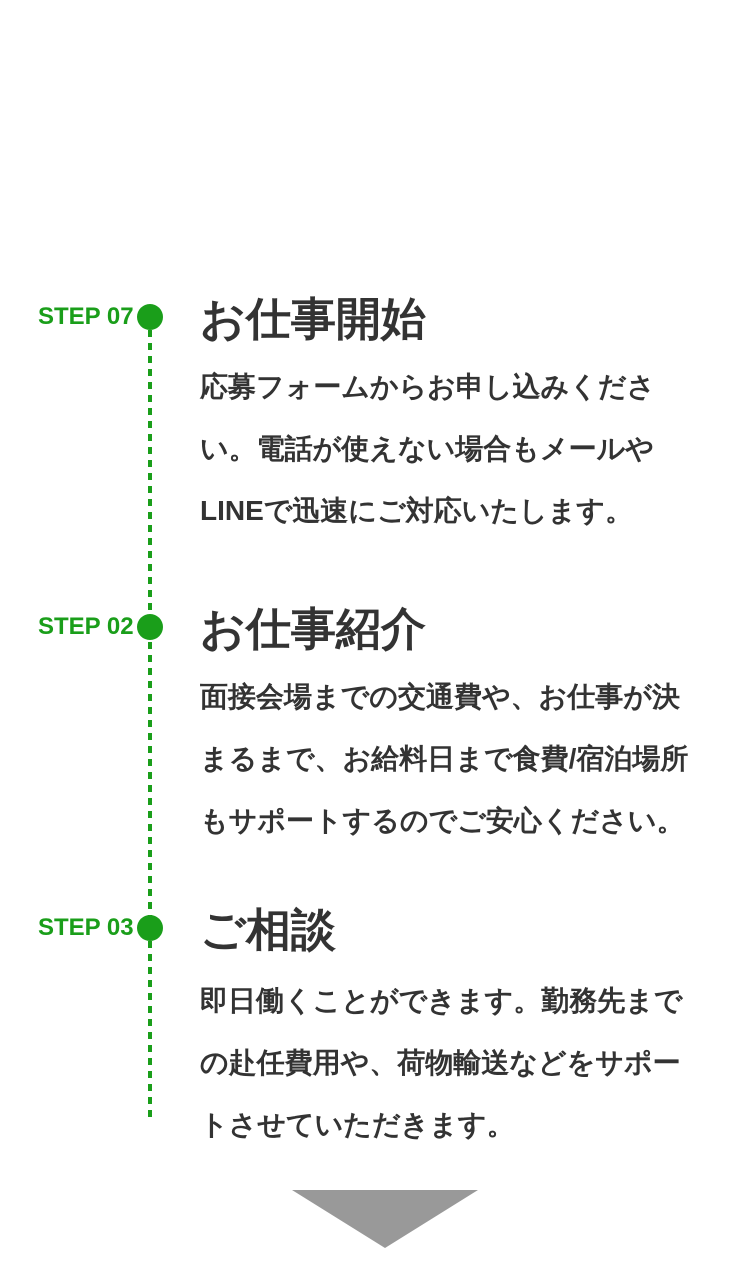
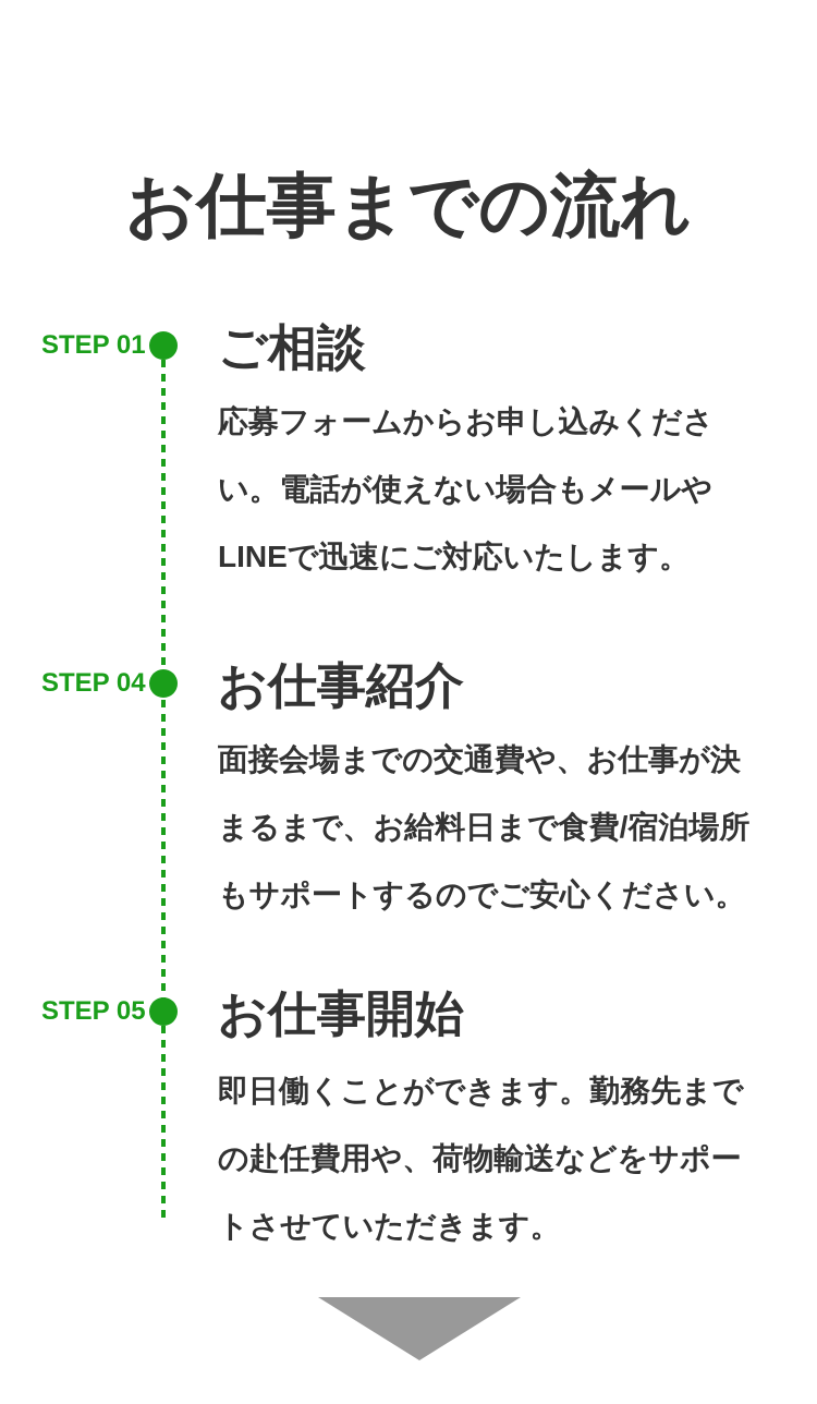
+ お仕事までの流れ
- STEP 07
+ STEP 01
- お仕事開始
+ ご相談
  応募フォームからお申し込みくださ
  い。電話が使えない場合もメールや
  LINEで迅速にご対応いたします。
- STEP 02
+ STEP 04
  お仕事紹介
  面接会場までの交通費や、お仕事が決
  まるまで、お給料日まで食費/宿泊場所
  もサポートするのでご安心ください。
- STEP 03
+ STEP 05
- ご相談
+ お仕事開始
  即日働くことができます。勤務先まで
  の赴任費用や、荷物輸送などをサポー
  トさせていただきます。
